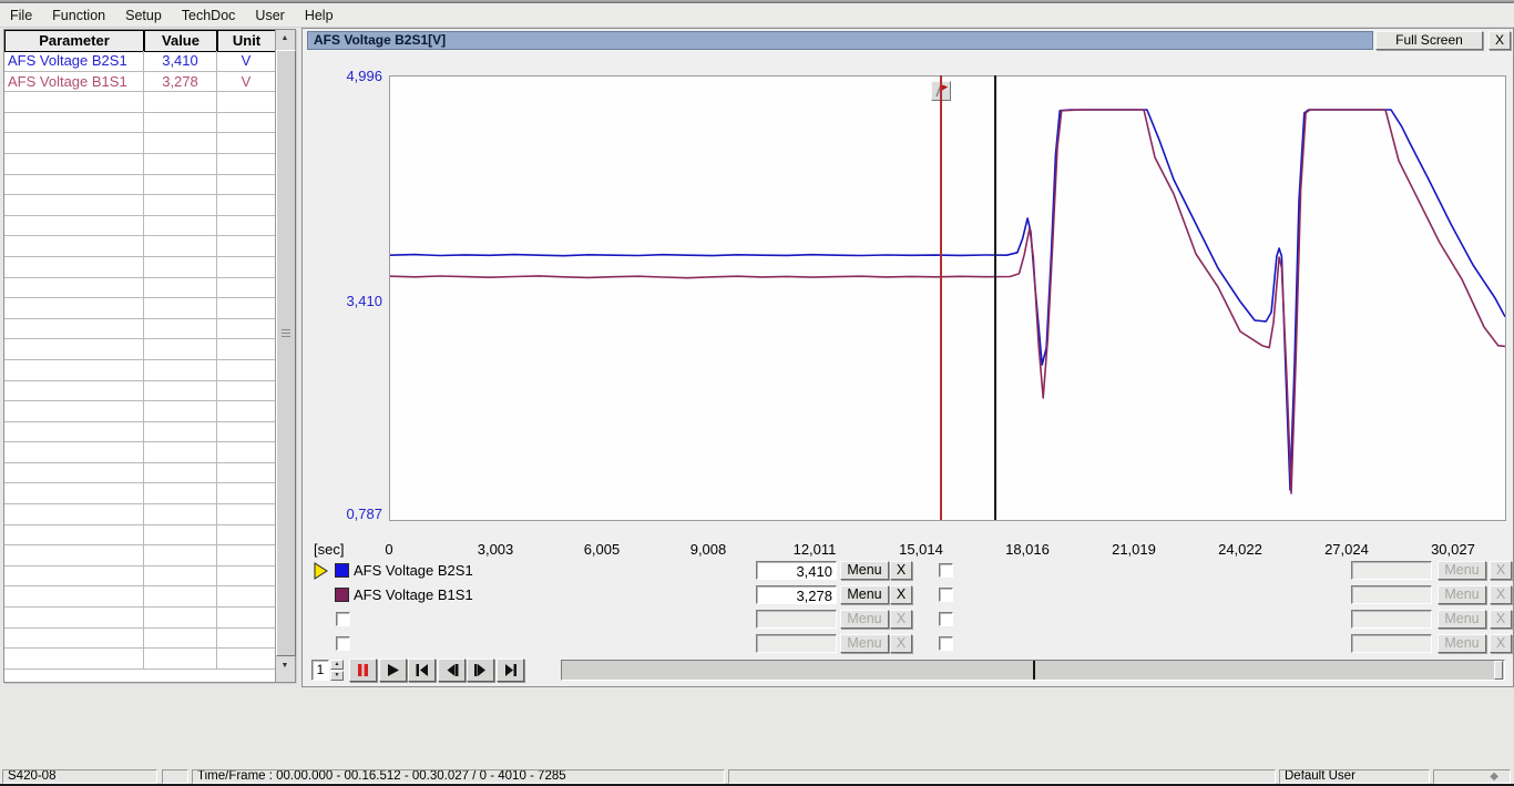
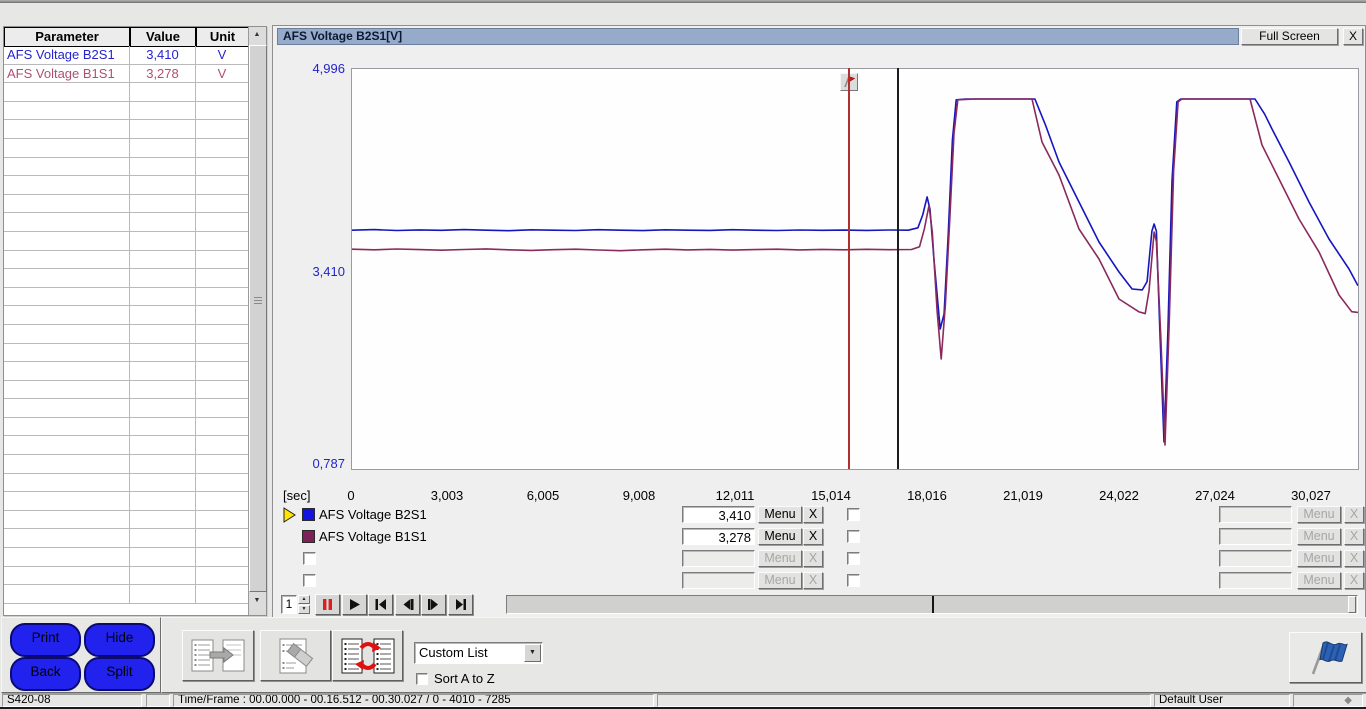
- File
- Function
- Setup
- TechDoc
- User
- Help
  Parameter
  Value
  Unit
  AFS Voltage B2S1
  3,410
  V
  AFS Voltage B1S1
  3,278
  V
  AFS Voltage B2S1[V]
  Full Screen
  X
  4,996
  3,410
  0,787
  [sec]
  0
  3,003
  6,005
  9,008
  12,011
  15,014
  18,016
  21,019
  24,022
  27,024
  30,027
  AFS Voltage B2S1
  3,410
  Menu
  X
  Menu
  X
  AFS Voltage B1S1
  3,278
  Menu
  X
  Menu
  X
  Menu
  X
  Menu
  X
  Menu
  X
  Menu
  X
  1
+ Print
+ Hide
+ Back
+ Split
+ Custom List
+ Sort A to Z
  S420-08
  Time/Frame : 00.00.000 - 00.16.512 - 00.30.027 / 0 - 4010 - 7285
  Default User
  ◆
